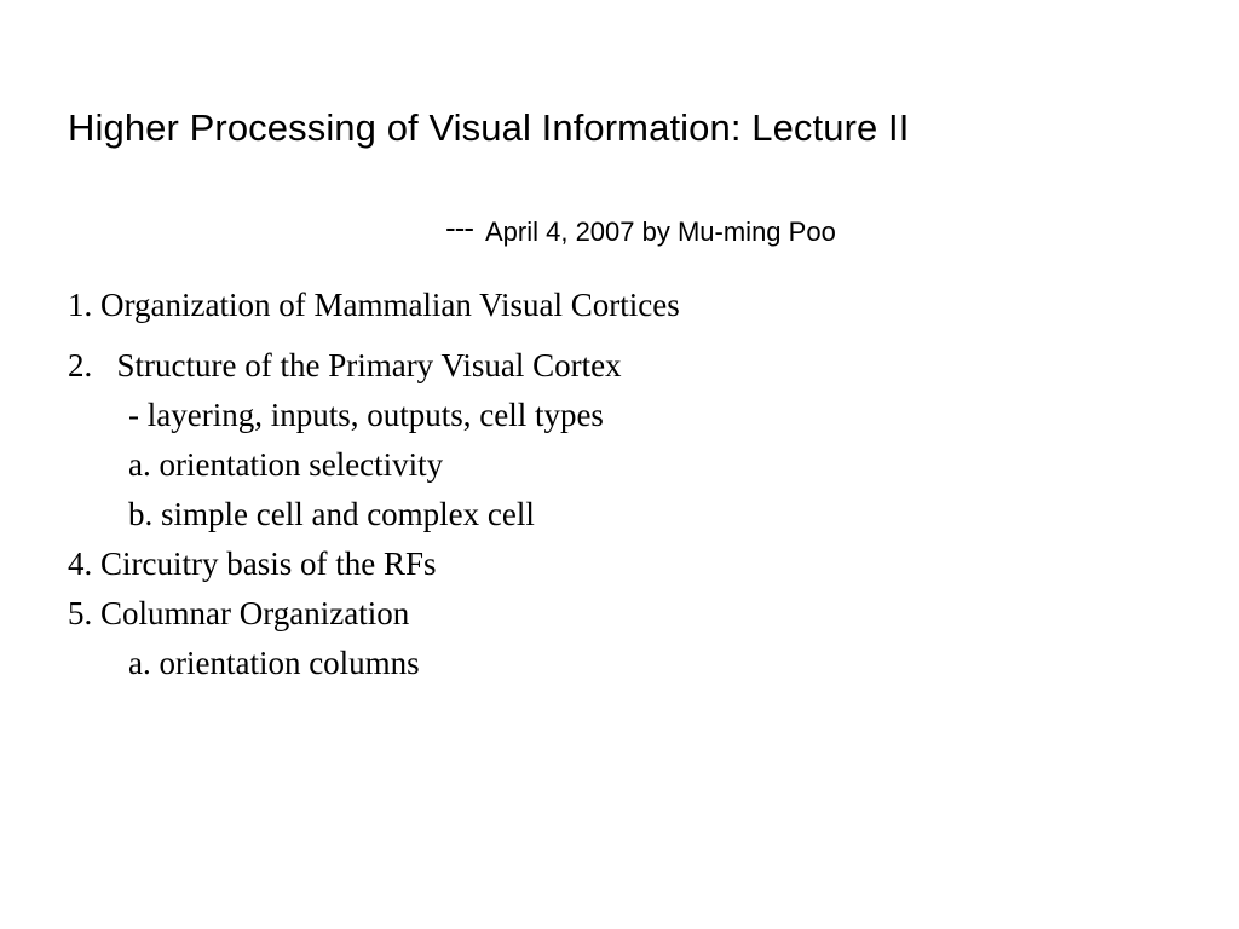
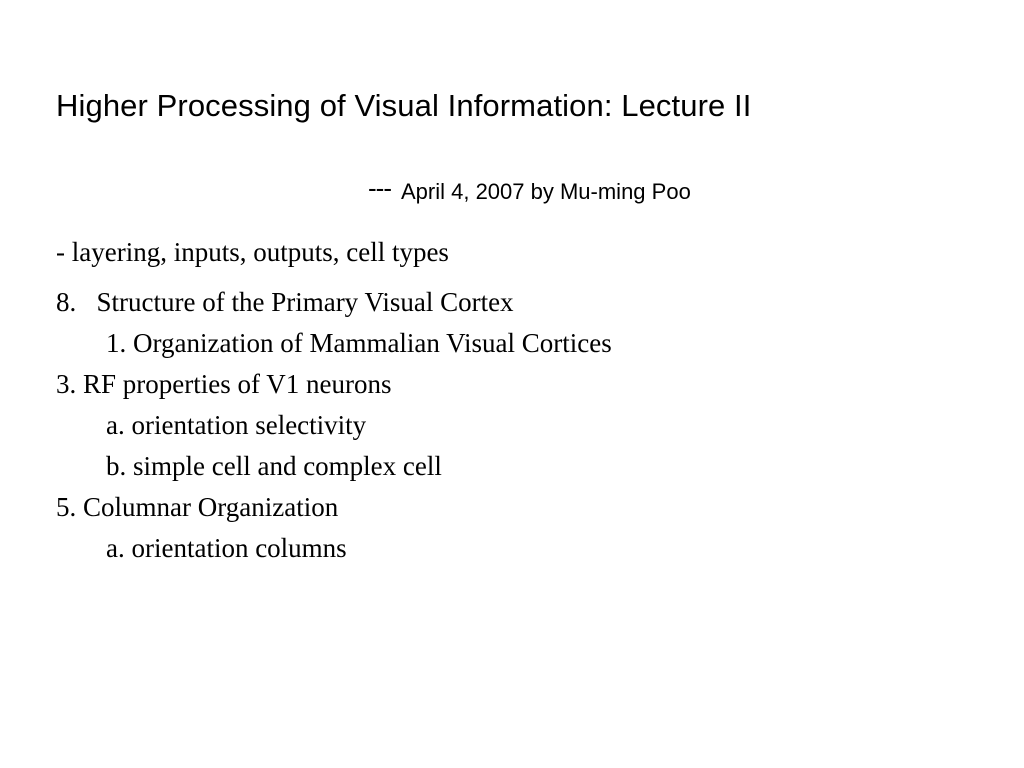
  Higher Processing of Visual Information: Lecture II
  --- April 4, 2007 by Mu-ming Poo
- 1. Organization of Mammalian Visual Cortices
+ - layering, inputs, outputs, cell types
- 2. Structure of the Primary Visual Cortex
+ 8. Structure of the Primary Visual Cortex
- - layering, inputs, outputs, cell types
+ 1. Organization of Mammalian Visual Cortices
+ 3. RF properties of V1 neurons
  a. orientation selectivity
  b. simple cell and complex cell
- 4. Circuitry basis of the RFs
  5. Columnar Organization
  a. orientation columns
